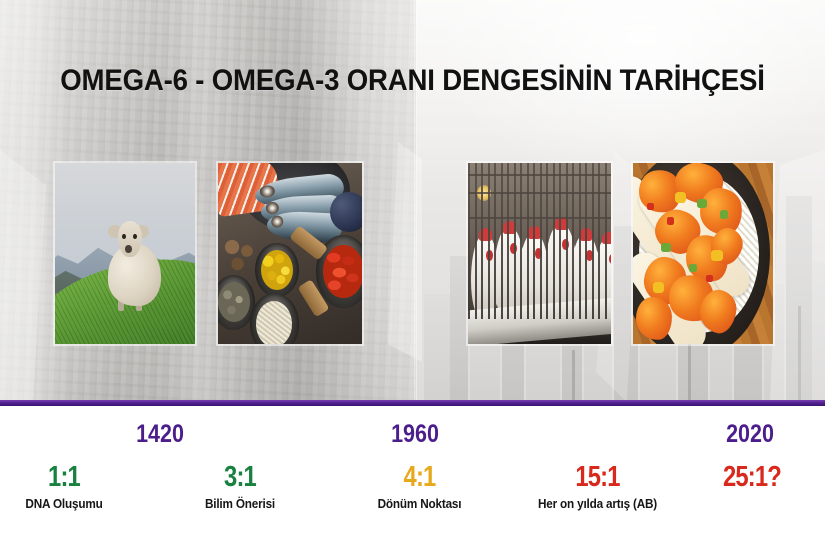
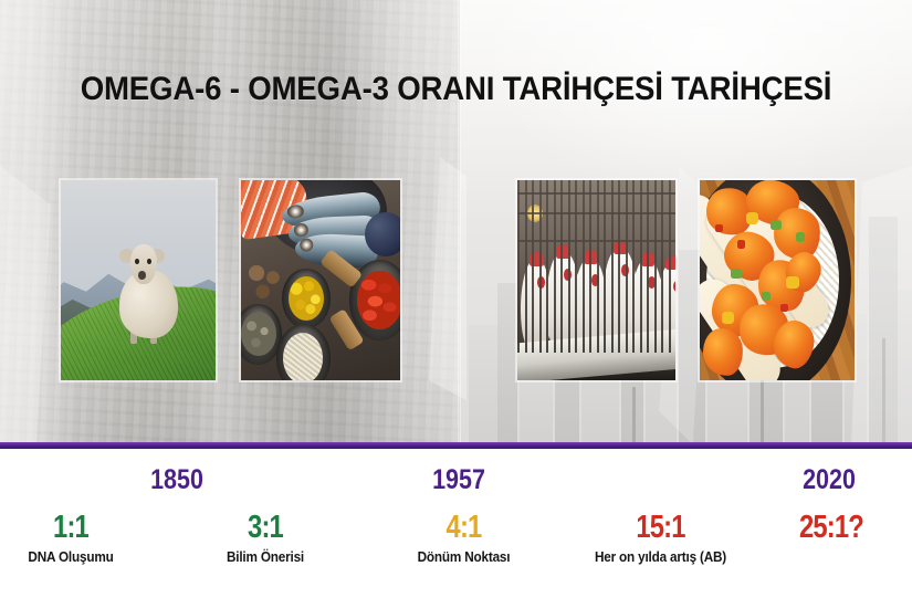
- OMEGA-6 - OMEGA-3 ORANI DENGESİNİN TARİHÇESİ
+ OMEGA-6 - OMEGA-3 ORANI TARİHÇESİ TARİHÇESİ
- 1420
+ 1850
- 1960
+ 1957
  2020
  1:1
  DNA Oluşumu
  3:1
  Bilim Önerisi
  4:1
  Dönüm Noktası
  15:1
  Her on yılda artış (AB)
  25:1?
